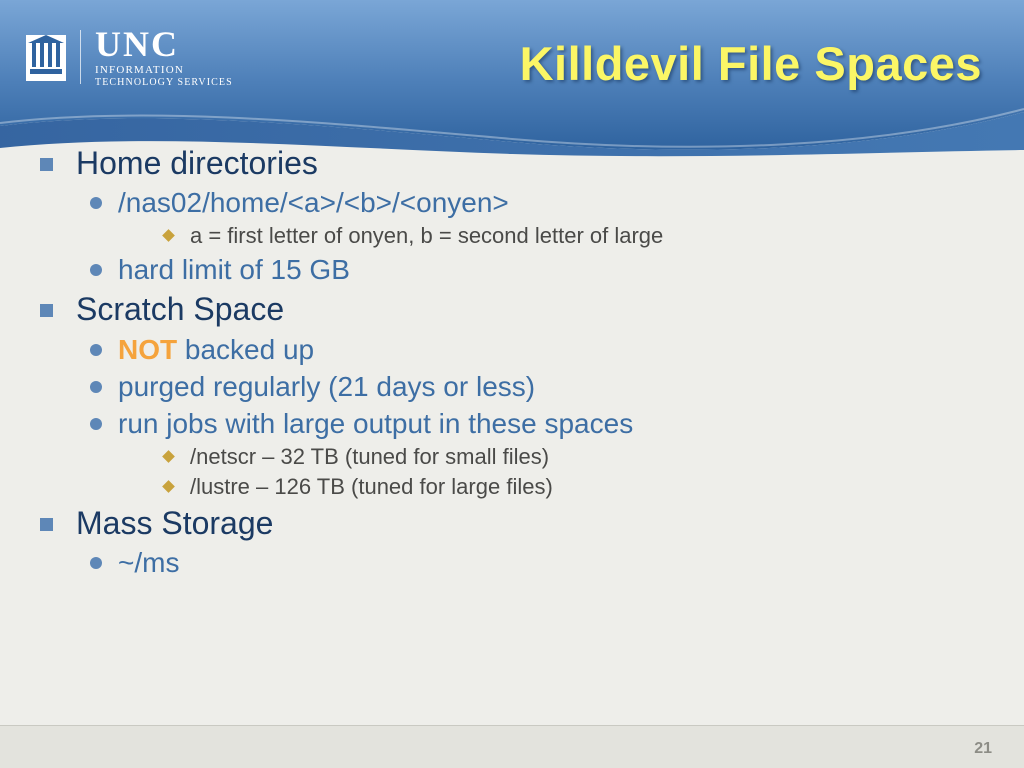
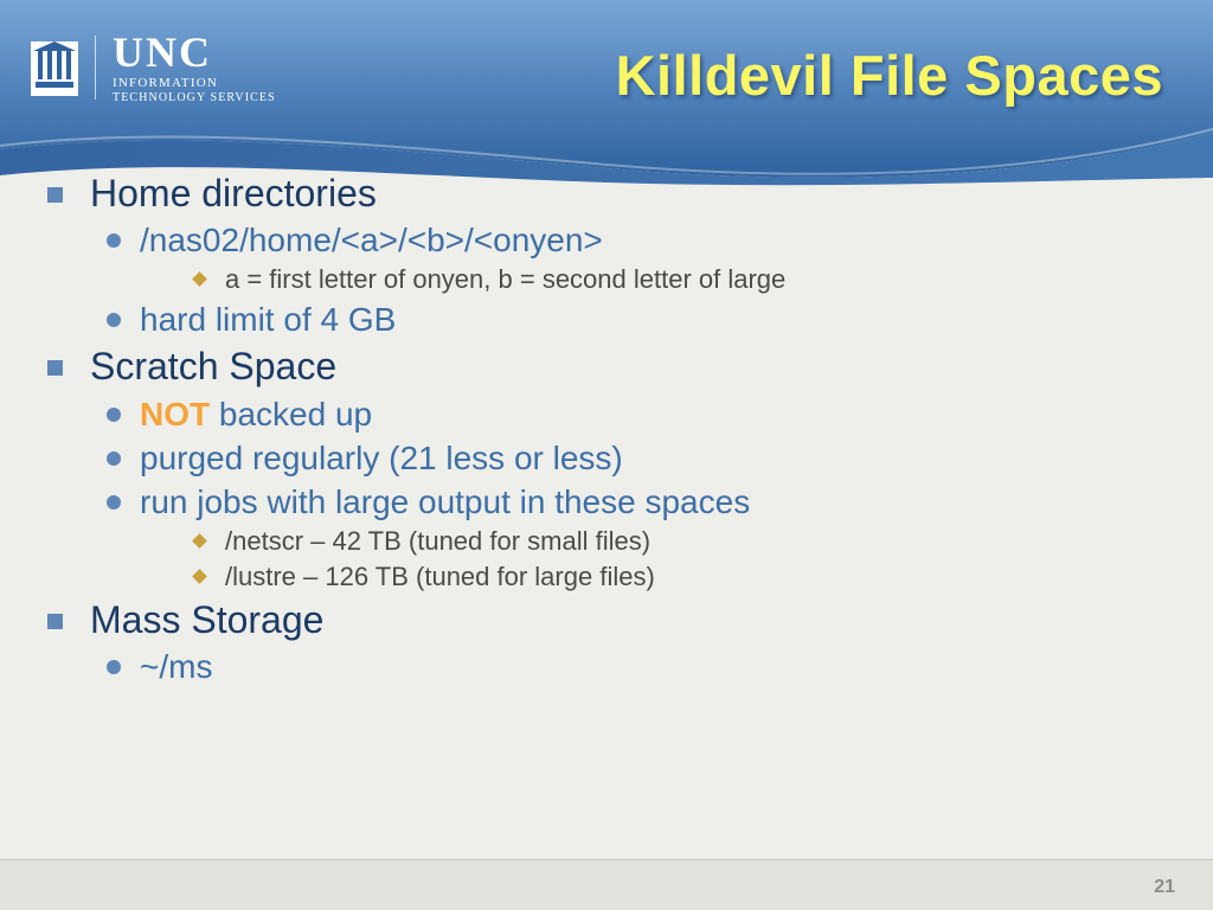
  UNC
  INFORMATION
  TECHNOLOGY SERVICES
  Killdevil File Spaces
  Home directories
  /nas02/home/<a>/<b>/<onyen>
  a = first letter of onyen, b = second letter of large
- hard limit of 15 GB
+ hard limit of 4 GB
  Scratch Space
  NOT backed up
- purged regularly (21 days or less)
+ purged regularly (21 less or less)
  run jobs with large output in these spaces
- /netscr – 32 TB (tuned for small files)
+ /netscr – 42 TB (tuned for small files)
  /lustre – 126 TB (tuned for large files)
  Mass Storage
  ~/ms
  21
